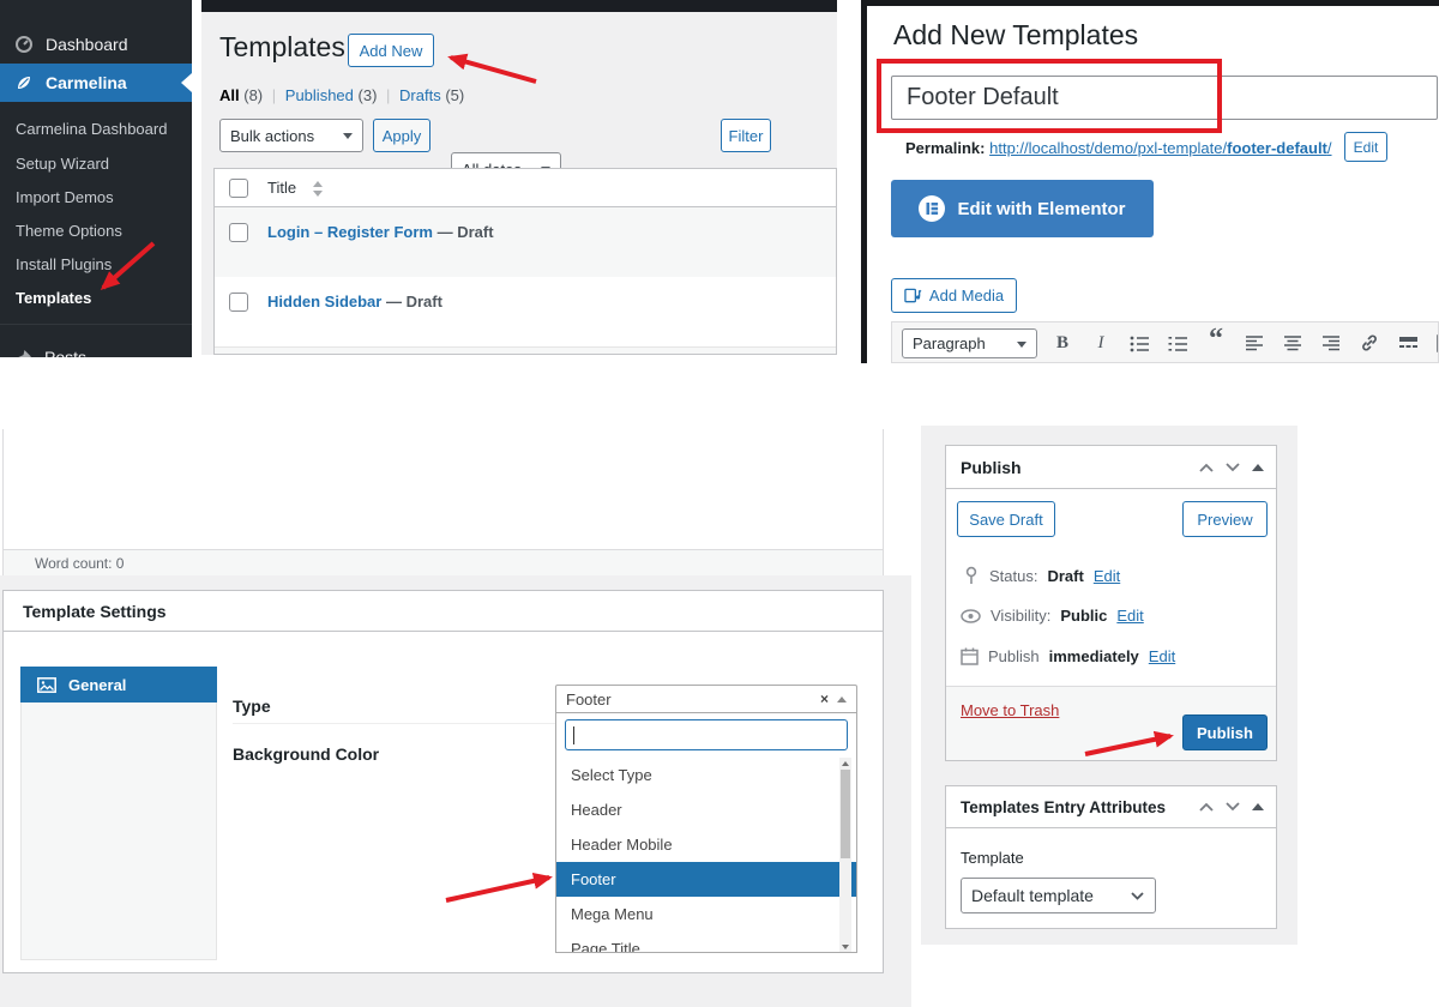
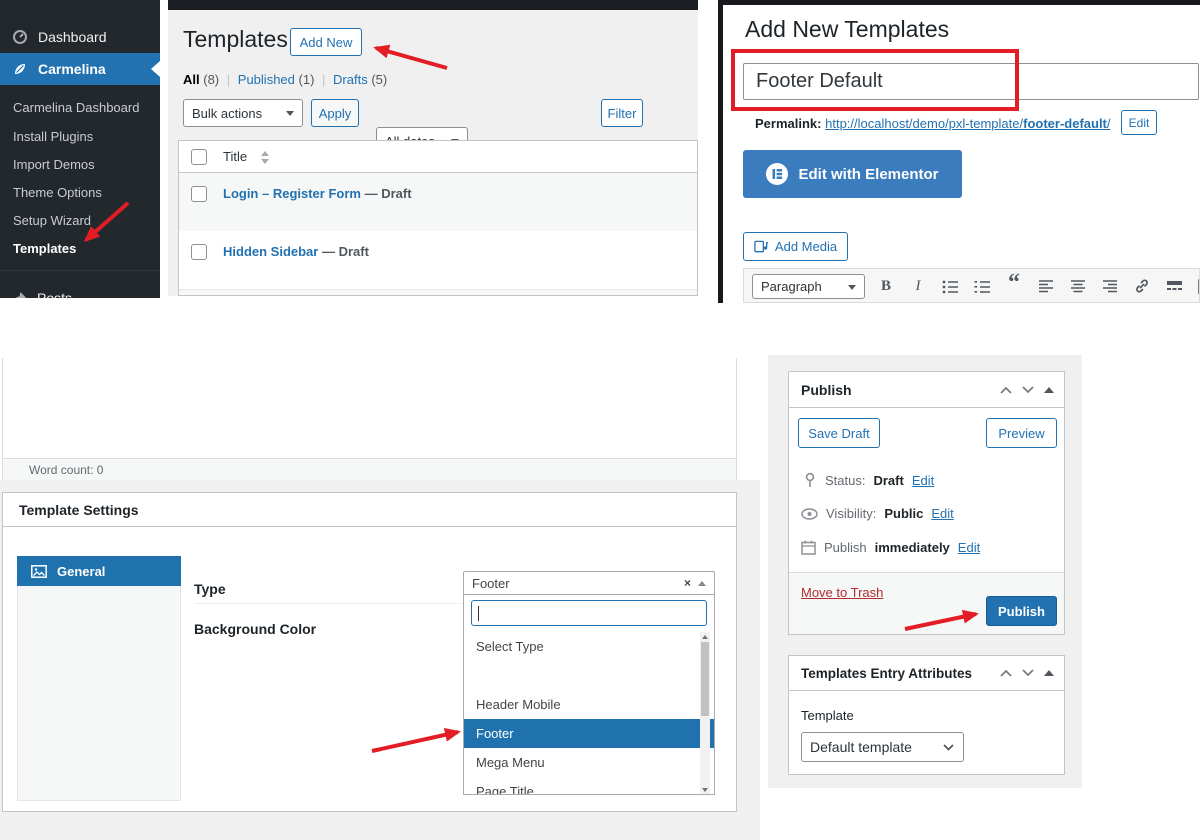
  Dashboard
  Carmelina
  Carmelina Dashboard
- Setup Wizard
+ Install Plugins
  Import Demos
  Theme Options
- Install Plugins
+ Setup Wizard
  Templates
  Templates
  Add New
- All (8) | Published (3) | Drafts (5)
+ All (8) | Published (1) | Drafts (5)
  Bulk actions
  Apply
  Filter
  Title
  Login – Register Form — Draft
  Hidden Sidebar — Draft
  Add New Templates
  Footer Default
  Permalink: http://localhost/demo/pxl-template/footer-default/
  Edit
  Edit with Elementor
  Add Media
  Paragraph
  B
  I
  “
  Word count: 0
  Template Settings
  General
  Type
  Background Color
  Footer
  ×
  Select Type
- Header
  Header Mobile
  Footer
  Mega Menu
  Page Title
  Publish
  Save Draft
  Preview
  Status:
  Draft
  Edit
  Visibility:
  Public
  Edit
  Publish
  immediately
  Edit
  Move to Trash
  Publish
  Templates Entry Attributes
  Template
  Default template
